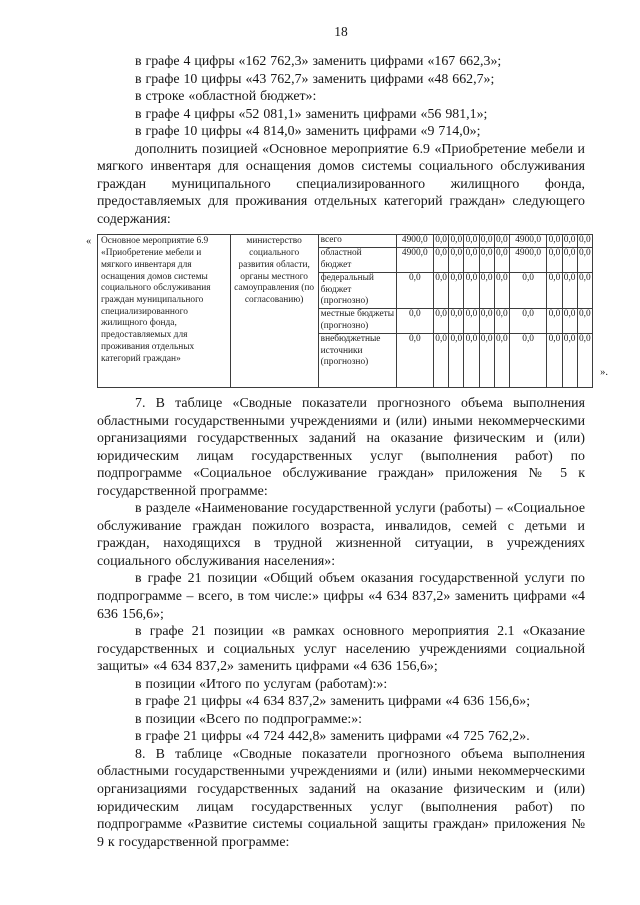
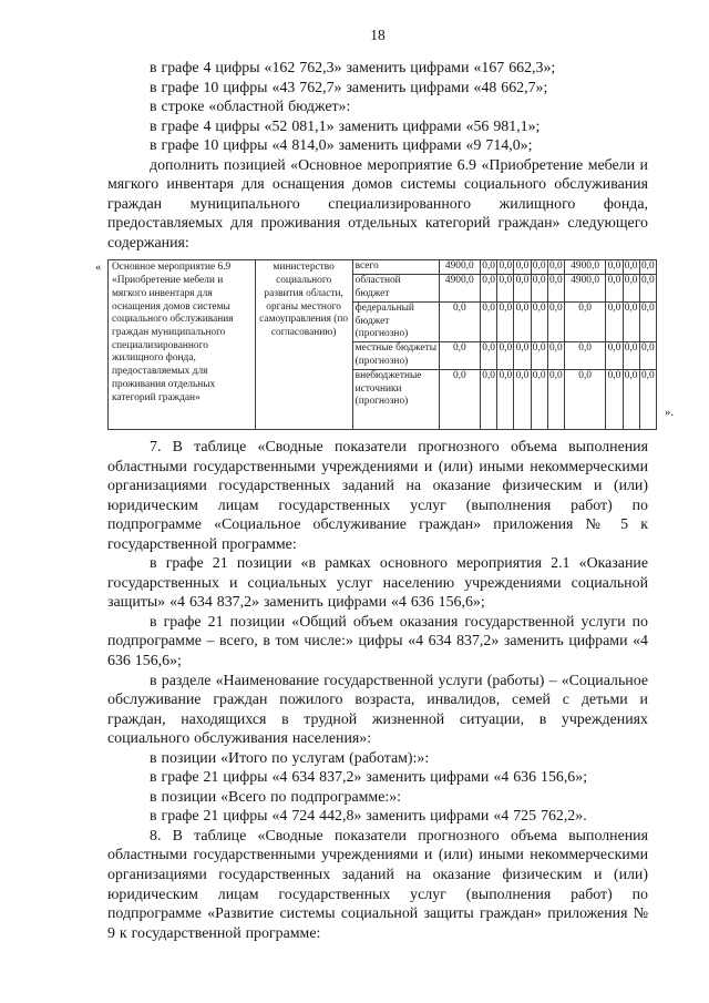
  18
  в графе 4 цифры «162 762,3» заменить цифрами «167 662,3»;
  в графе 10 цифры «43 762,7» заменить цифрами «48 662,7»;
  в строке «областной бюджет»:
  в графе 4 цифры «52 081,1» заменить цифрами «56 981,1»;
  в графе 10 цифры «4 814,0» заменить цифрами «9 714,0»;
  дополнить позицией «Основное мероприятие 6.9 «Приобретение мебели и мягкого инвентаря для оснащения домов системы социального обслуживания граждан муниципального специализированного жилищного фонда, предоставляемых для проживания отдельных категорий граждан» следующего содержания:
  «
  ».
  Основное мероприятие 6.9 «Приобретение мебели и мягкого инвентаря для оснащения домов системы социального обслуживания граждан муниципального специализированного жилищного фонда, предоставляемых для проживания отдельных категорий граждан»	министерство социального развития области, органы местного самоуправления (по согласованию)	всего	4900,0	0,0	0,0	0,0	0,0	0,0	4900,0	0,0	0,0	0,0
  областной бюджет	4900,0	0,0	0,0	0,0	0,0	0,0	4900,0	0,0	0,0	0,0
  федеральный бюджет (прогнозно)	0,0	0,0	0,0	0,0	0,0	0,0	0,0	0,0	0,0	0,0
  местные бюджеты (прогнозно)	0,0	0,0	0,0	0,0	0,0	0,0	0,0	0,0	0,0	0,0
  внебюджетные источники (прогнозно)	0,0	0,0	0,0	0,0	0,0	0,0	0,0	0,0	0,0	0,0
  7. В таблице «Сводные показатели прогнозного объема выполнения областными государственными учреждениями и (или) иными некоммерческими организациями государственных заданий на оказание физическим и (или) юридическим лицам государственных услуг (выполнения работ) по подпрограмме «Социальное обслуживание граждан» приложения № 5 к государственной программе:
- в разделе «Наименование государственной услуги (работы) – «Социальное обслуживание граждан пожилого возраста, инвалидов, семей с детьми и граждан, находящихся в трудной жизненной ситуации, в учреждениях социального обслуживания населения»:
+ в графе 21 позиции «в рамках основного мероприятия 2.1 «Оказание государственных и социальных услуг населению учреждениями социальной защиты» «4 634 837,2» заменить цифрами «4 636 156,6»;
  в графе 21 позиции «Общий объем оказания государственной услуги по подпрограмме – всего, в том числе:» цифры «4 634 837,2» заменить цифрами «4 636 156,6»;
- в графе 21 позиции «в рамках основного мероприятия 2.1 «Оказание государственных и социальных услуг населению учреждениями социальной защиты» «4 634 837,2» заменить цифрами «4 636 156,6»;
+ в разделе «Наименование государственной услуги (работы) – «Социальное обслуживание граждан пожилого возраста, инвалидов, семей с детьми и граждан, находящихся в трудной жизненной ситуации, в учреждениях социального обслуживания населения»:
  в позиции «Итого по услугам (работам):»:
  в графе 21 цифры «4 634 837,2» заменить цифрами «4 636 156,6»;
  в позиции «Всего по подпрограмме:»:
  в графе 21 цифры «4 724 442,8» заменить цифрами «4 725 762,2».
  8. В таблице «Сводные показатели прогнозного объема выполнения областными государственными учреждениями и (или) иными некоммерческими организациями государственных заданий на оказание физическим и (или) юридическим лицам государственных услуг (выполнения работ) по подпрограмме «Развитие системы социальной защиты граждан» приложения № 9 к государственной программе:
